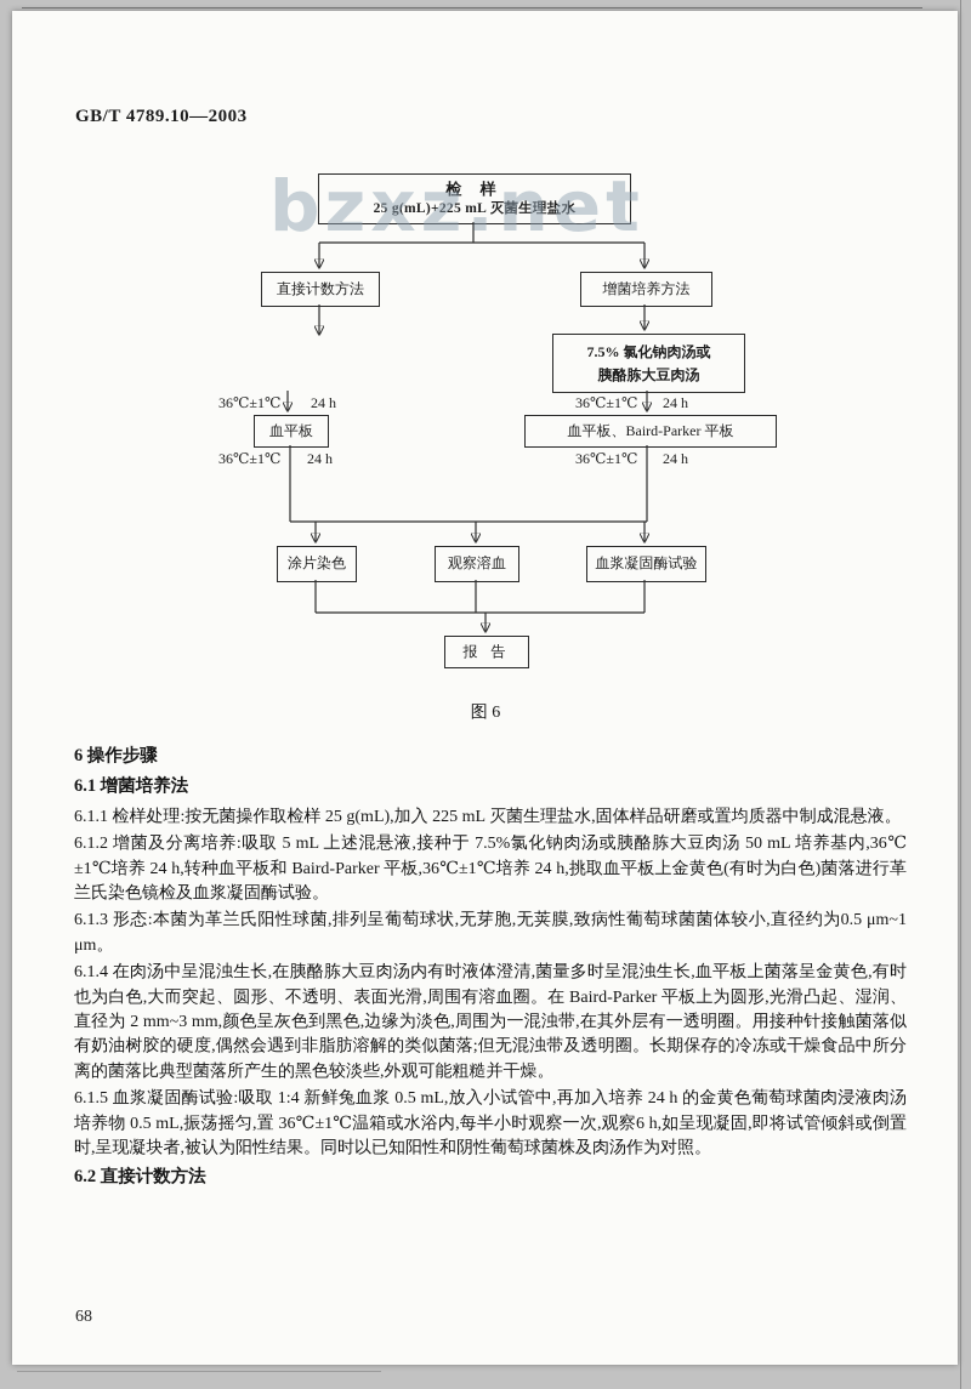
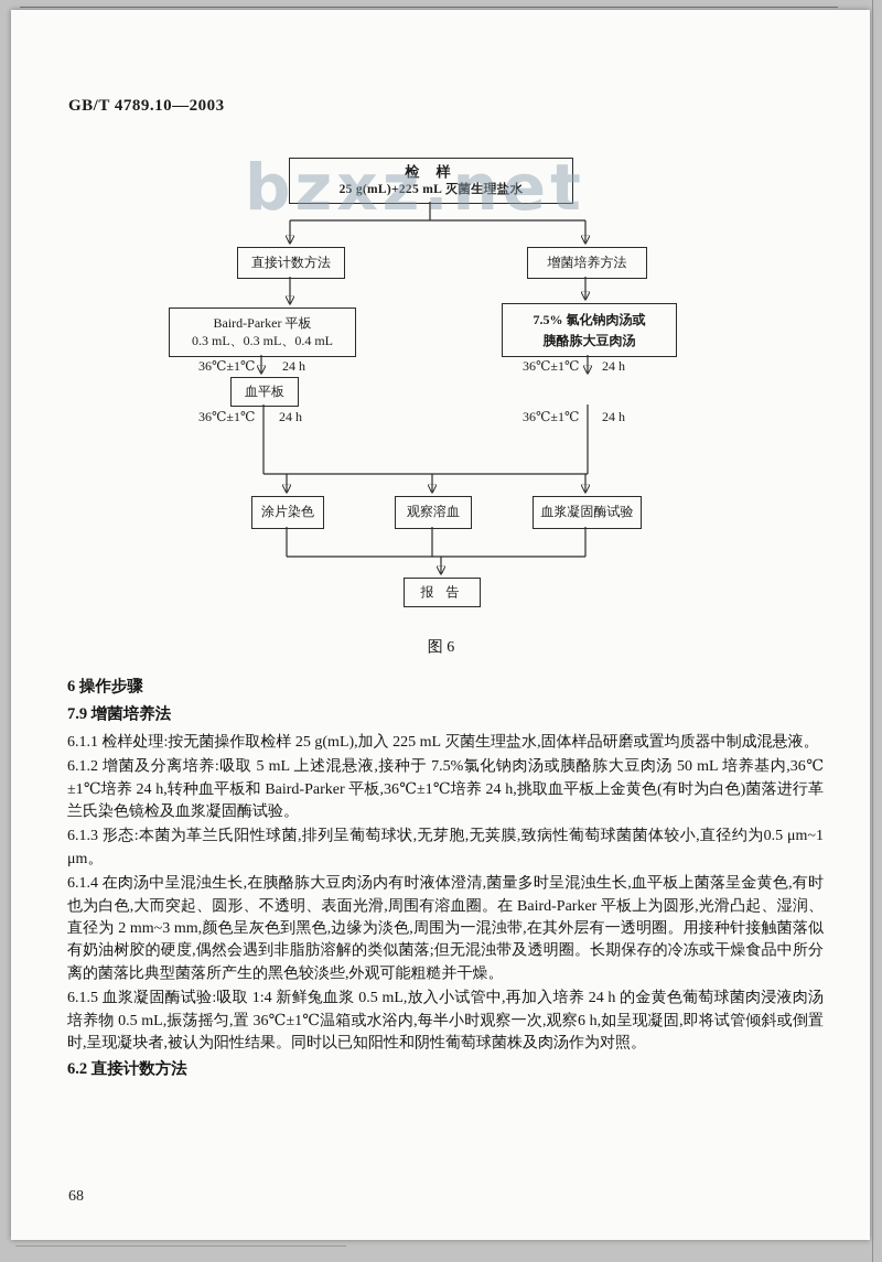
  GB/T 4789.10—2003
  bzxz.net
  检 样
  25 g(mL)+225 mL 灭菌生理盐水
  直接计数方法
  增菌培养方法
+ Baird-Parker 平板
+ 0.3 mL、0.3 mL、0.4 mL
  7.5% 氯化钠肉汤或
  胰酪胨大豆肉汤
  36℃±1℃
  24 h
  36℃±1℃
  24 h
  血平板
- 血平板、Baird-Parker 平板
  36℃±1℃
  24 h
  36℃±1℃
  24 h
  涂片染色
  观察溶血
  血浆凝固酶试验
  报 告
  图 6
  6 操作步骤
- 6.1 增菌培养法
+ 7.9 增菌培养法
  6.1.1 检样处理:按无菌操作取检样 25 g(mL),加入 225 mL 灭菌生理盐水,固体样品研磨或置均质器中制成混悬液。
  6.1.2 增菌及分离培养:吸取 5 mL 上述混悬液,接种于 7.5%氯化钠肉汤或胰酪胨大豆肉汤 50 mL 培养基内,36℃±1℃培养 24 h,转种血平板和 Baird-Parker 平板,36℃±1℃培养 24 h,挑取血平板上金黄色(有时为白色)菌落进行革兰氏染色镜检及血浆凝固酶试验。
  6.1.3 形态:本菌为革兰氏阳性球菌,排列呈葡萄球状,无芽胞,无荚膜,致病性葡萄球菌菌体较小,直径约为0.5 μm~1 μm。
  6.1.4 在肉汤中呈混浊生长,在胰酪胨大豆肉汤内有时液体澄清,菌量多时呈混浊生长,血平板上菌落呈金黄色,有时也为白色,大而突起、圆形、不透明、表面光滑,周围有溶血圈。在 Baird-Parker 平板上为圆形,光滑凸起、湿润、直径为 2 mm~3 mm,颜色呈灰色到黑色,边缘为淡色,周围为一混浊带,在其外层有一透明圈。用接种针接触菌落似有奶油树胶的硬度,偶然会遇到非脂肪溶解的类似菌落;但无混浊带及透明圈。长期保存的冷冻或干燥食品中所分离的菌落比典型菌落所产生的黑色较淡些,外观可能粗糙并干燥。
  6.1.5 血浆凝固酶试验:吸取 1:4 新鲜兔血浆 0.5 mL,放入小试管中,再加入培养 24 h 的金黄色葡萄球菌肉浸液肉汤培养物 0.5 mL,振荡摇匀,置 36℃±1℃温箱或水浴内,每半小时观察一次,观察6 h,如呈现凝固,即将试管倾斜或倒置时,呈现凝块者,被认为阳性结果。同时以已知阳性和阴性葡萄球菌株及肉汤作为对照。
  6.2 直接计数方法
  68
